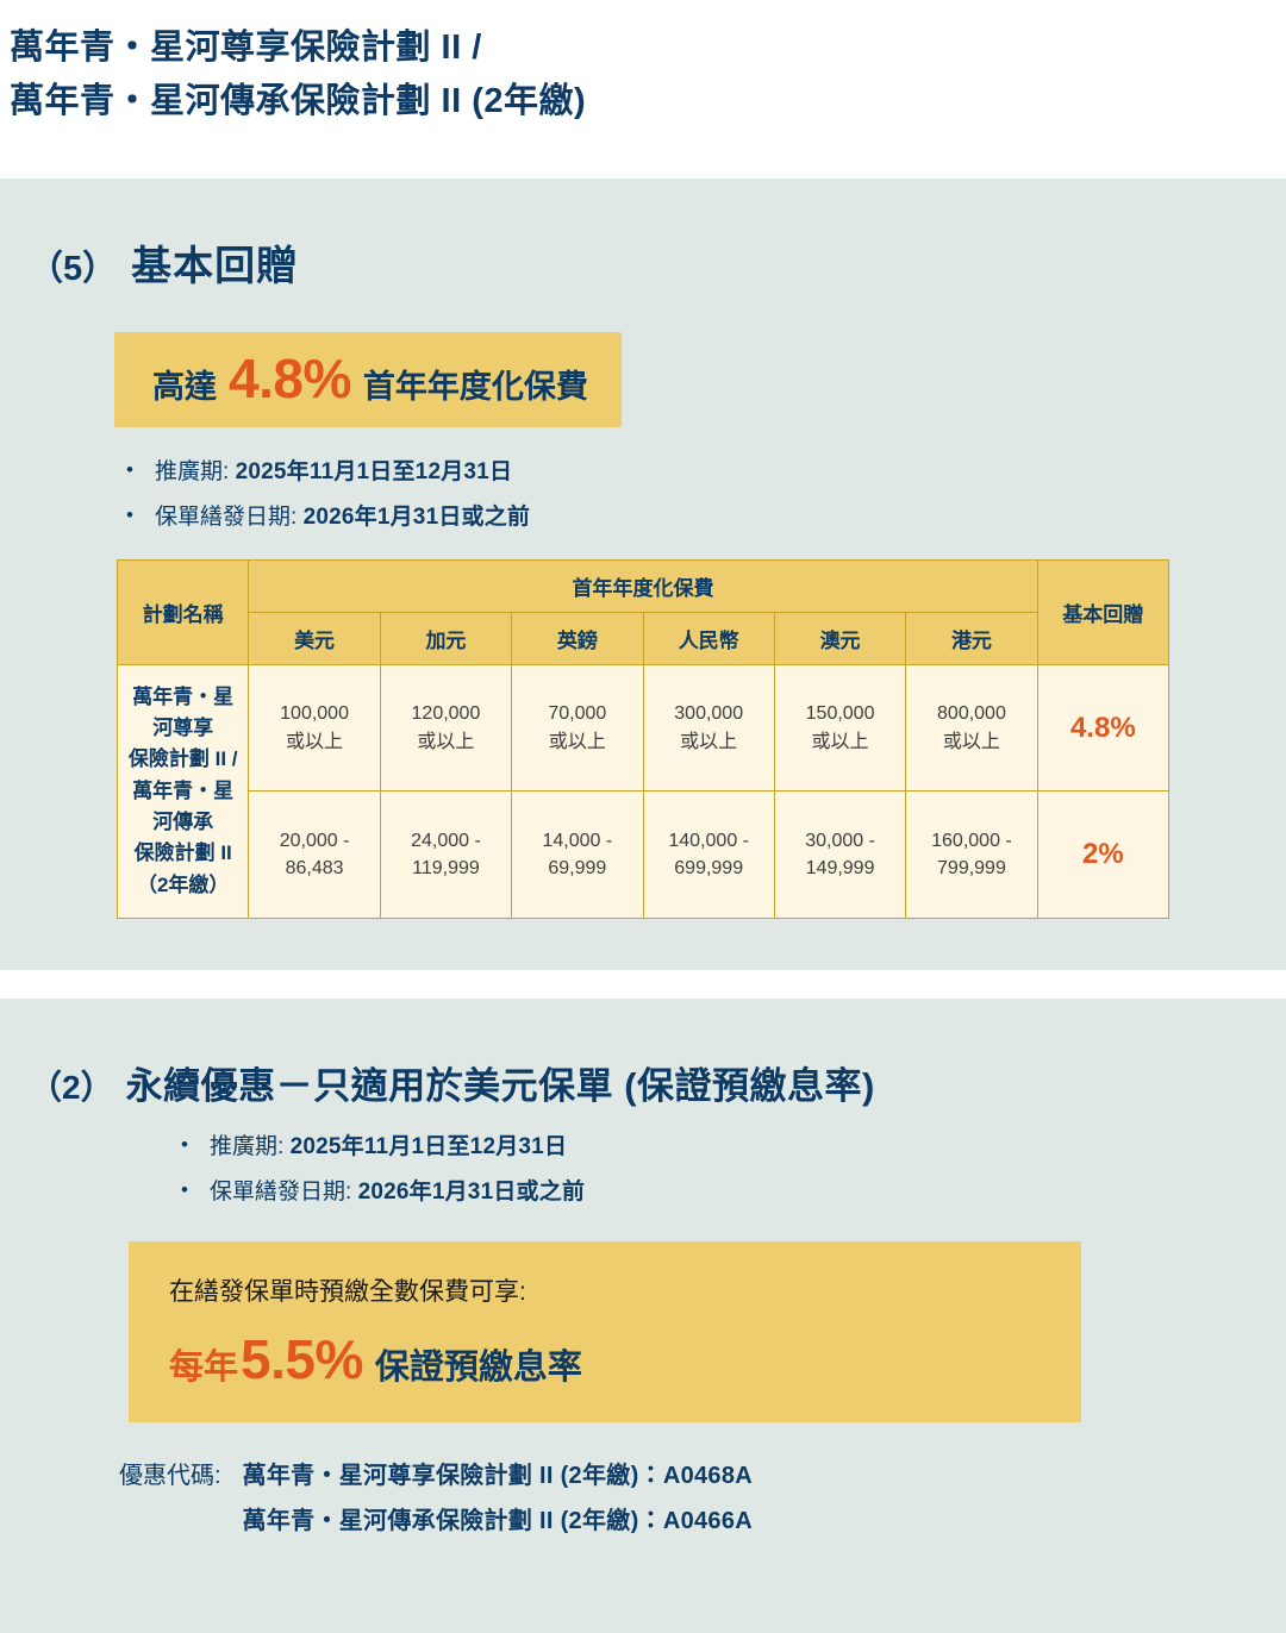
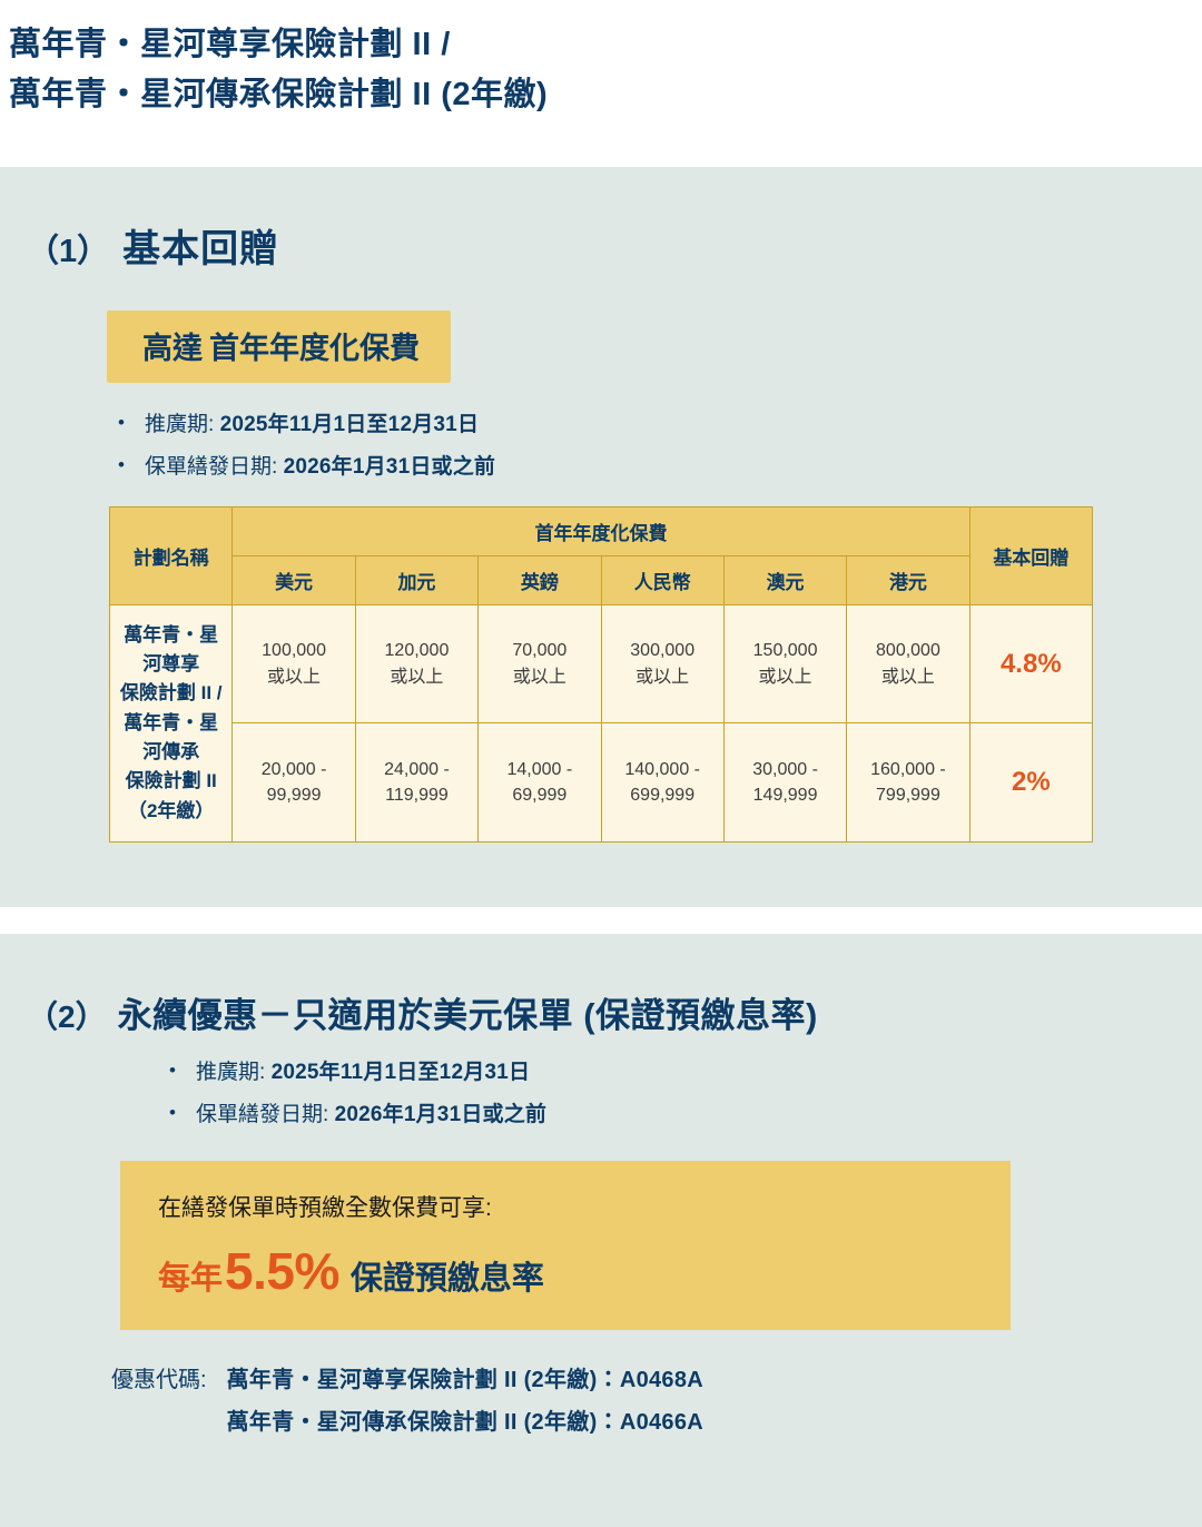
  萬年青・星河尊享保險計劃 II /
  萬年青・星河傳承保險計劃 II (2年繳)
- （5）
+ （1）
  基本回贈
  高達
- 4.8%
  首年年度化保費
  推廣期: 2025年11月1日至12月31日
  保單繕發日期: 2026年1月31日或之前
  計劃名稱	首年年度化保費	基本回贈
  美元	加元	英鎊	人民幣	澳元	港元
  萬年青・星河尊享 保險計劃 II / 萬年青・星河傳承 保險計劃 II （2年繳）	100,000 或以上	120,000 或以上	70,000 或以上	300,000 或以上	150,000 或以上	800,000 或以上	4.8%
- 20,000 - 86,483	24,000 - 119,999	14,000 - 69,999	140,000 - 699,999	30,000 - 149,999	160,000 - 799,999	2%
+ 20,000 - 99,999	24,000 - 119,999	14,000 - 69,999	140,000 - 699,999	30,000 - 149,999	160,000 - 799,999	2%
  （2）
  永續優惠－只適用於美元保單 (保證預繳息率)
  推廣期: 2025年11月1日至12月31日
  保單繕發日期: 2026年1月31日或之前
  在繕發保單時預繳全數保費可享:
  每年
  5.5%
  保證預繳息率
  優惠代碼:
  萬年青・星河尊享保險計劃 II (2年繳)：A0468A
  萬年青・星河傳承保險計劃 II (2年繳)：A0466A
